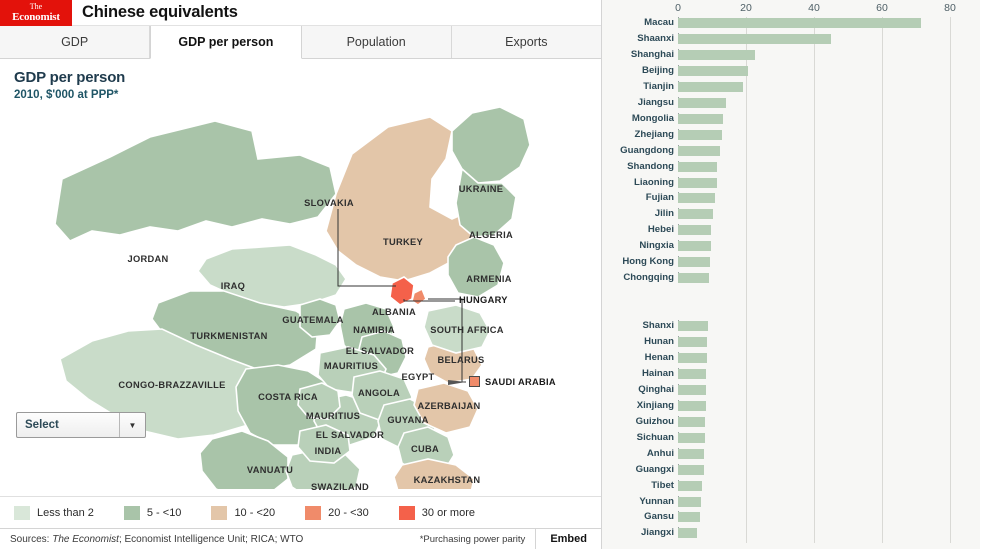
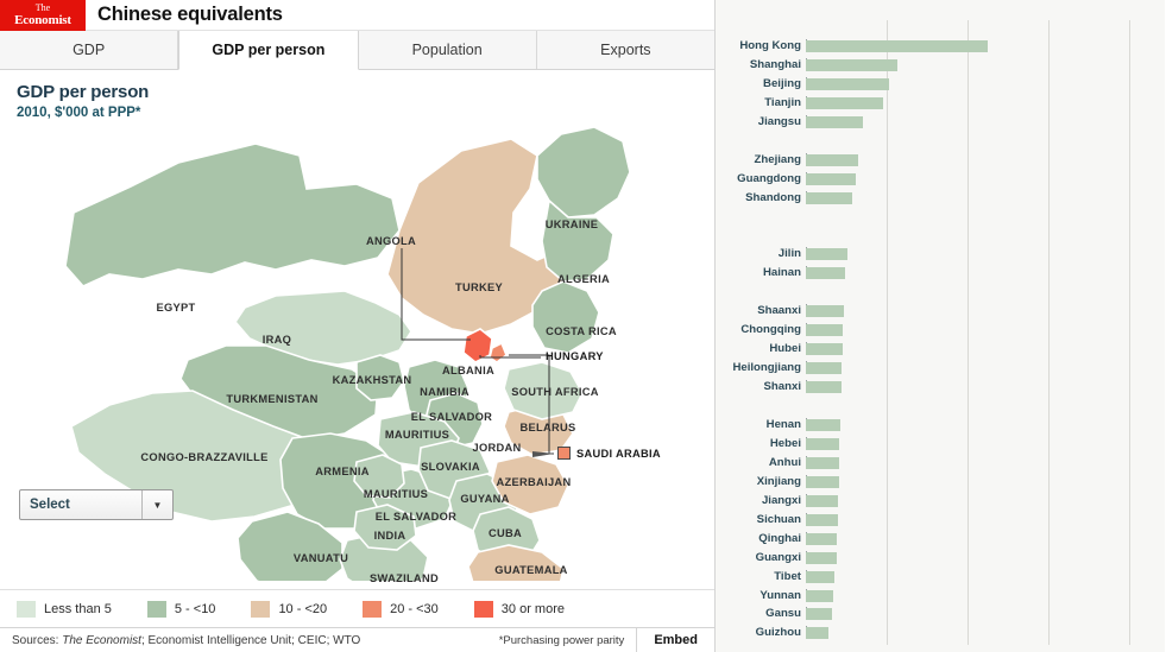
  The
  Economist
  Chinese equivalents
  GDP
  GDP per person
  Population
  Exports
  GDP per person
  2010, $'000 at PPP*
- JORDAN
+ EGYPT
  IRAQ
  TURKMENISTAN
  CONGO-BRAZZAVILLE
- COSTA RICA
+ ARMENIA
  MAURITIUS
  EL SALVADOR
  INDIA
  VANUATU
  SWAZILAND
- GUATEMALA
+ KAZAKHSTAN
  NAMIBIA
  EL SALVADOR
  MAURITIUS
  ALBANIA
- ANGOLA
+ SLOVAKIA
  GUYANA
  CUBA
- KAZAKHSTAN
+ GUATEMALA
- EGYPT
+ JORDAN
  BELARUS
  AZERBAIJAN
  SOUTH AFRICA
- ARMENIA
+ COSTA RICA
  ALGERIA
  UKRAINE
  TURKEY
- SLOVAKIA
+ ANGOLA
  HUNGARY
  SAUDI ARABIA
  Select
  ▼
- Less than 2
+ Less than 5
  5 - <10
  10 - <20
  20 - <30
  30 or more
- Sources: The Economist; Economist Intelligence Unit; RICA; WTO
+ Sources: The Economist; Economist Intelligence Unit; CEIC; WTO
  *Purchasing power parity
  Embed
- 0
- 20
- 40
- 60
- 80
- Macau
- Shaanxi
+ Hong Kong
  Shanghai
  Beijing
  Tianjin
  Jiangsu
- Mongolia
  Zhejiang
  Guangdong
  Shandong
- Liaoning
- Fujian
  Jilin
- Hebei
+ Hainan
- Ningxia
- Hong Kong
+ Shaanxi
  Chongqing
+ Hubei
+ Heilongjiang
  Shanxi
- Hunan
  Henan
- Hainan
+ Hebei
- Qinghai
+ Anhui
  Xinjiang
- Guizhou
+ Jiangxi
  Sichuan
- Anhui
+ Qinghai
  Guangxi
  Tibet
  Yunnan
  Gansu
- Jiangxi
+ Guizhou
